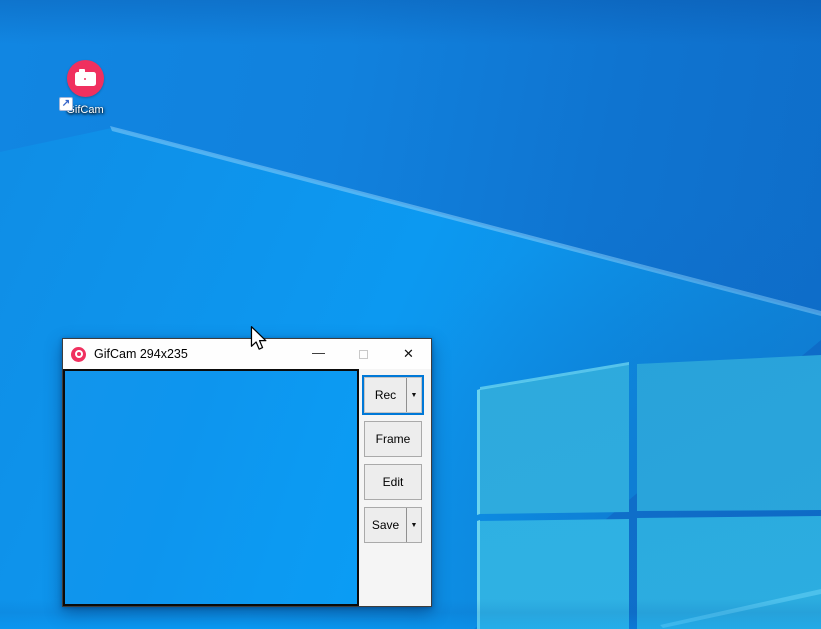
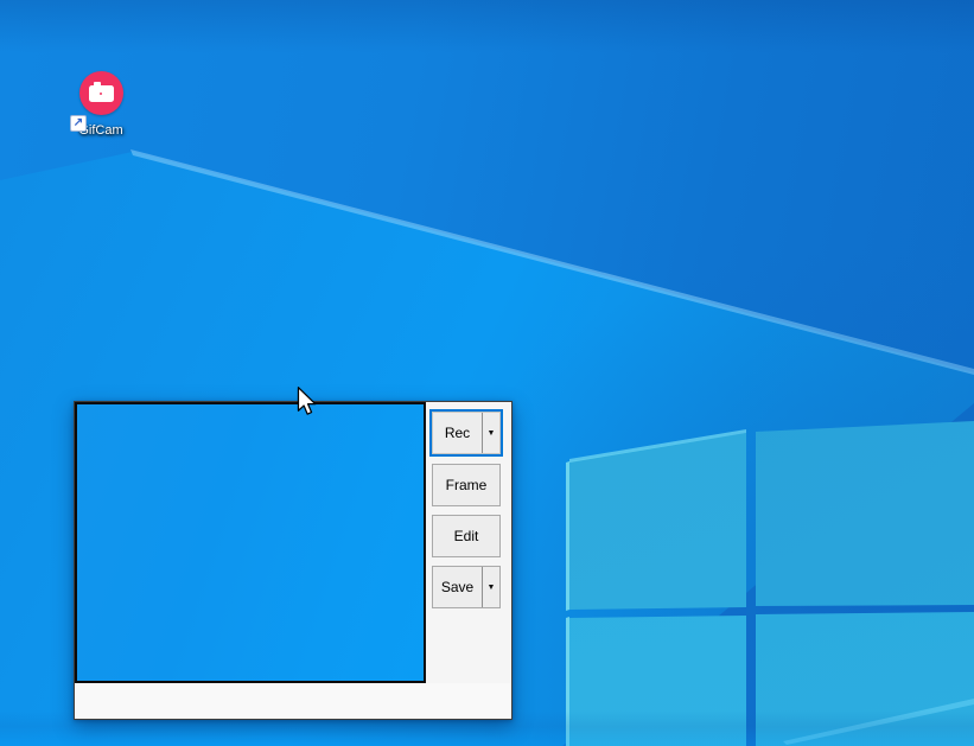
  ↗
  ifCam
- GifCam 294x235
- —
- ✕
  Rec
  Frame
  Edit
  Save
